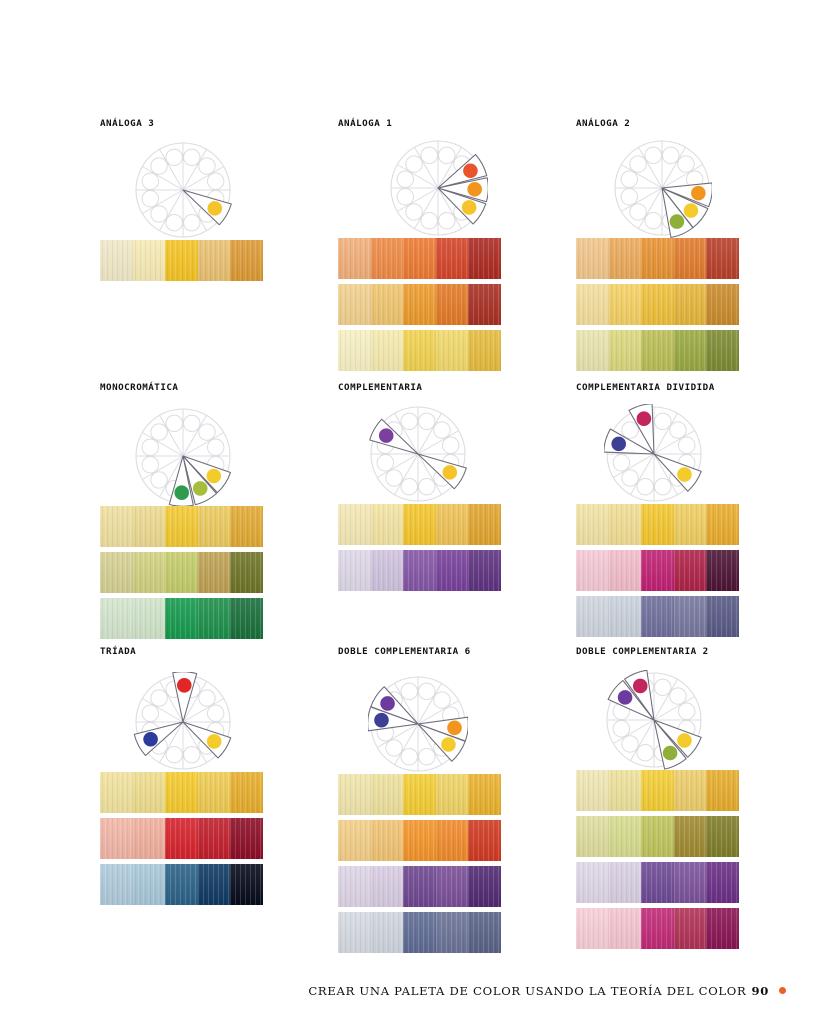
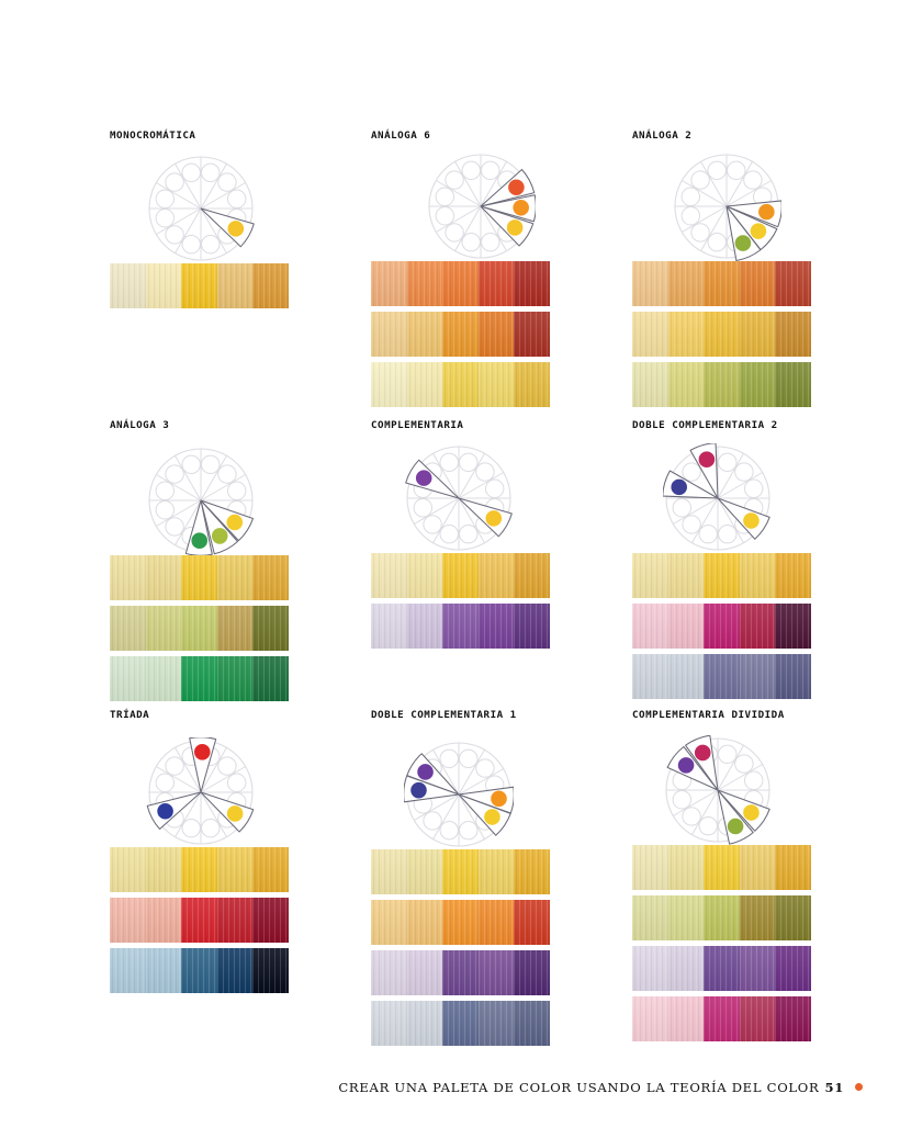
- ANÁLOGA 3
+ MONOCROMÁTICA
- ANÁLOGA 1
+ ANÁLOGA 6
  ANÁLOGA 2
- MONOCROMÁTICA
+ ANÁLOGA 3
  COMPLEMENTARIA
- COMPLEMENTARIA DIVIDIDA
+ DOBLE COMPLEMENTARIA 2
  TRÍADA
- DOBLE COMPLEMENTARIA 6
+ DOBLE COMPLEMENTARIA 1
- DOBLE COMPLEMENTARIA 2
+ COMPLEMENTARIA DIVIDIDA
- CREAR UNA PALETA DE COLOR USANDO LA TEORÍA DEL COLOR 90
+ CREAR UNA PALETA DE COLOR USANDO LA TEORÍA DEL COLOR 51
